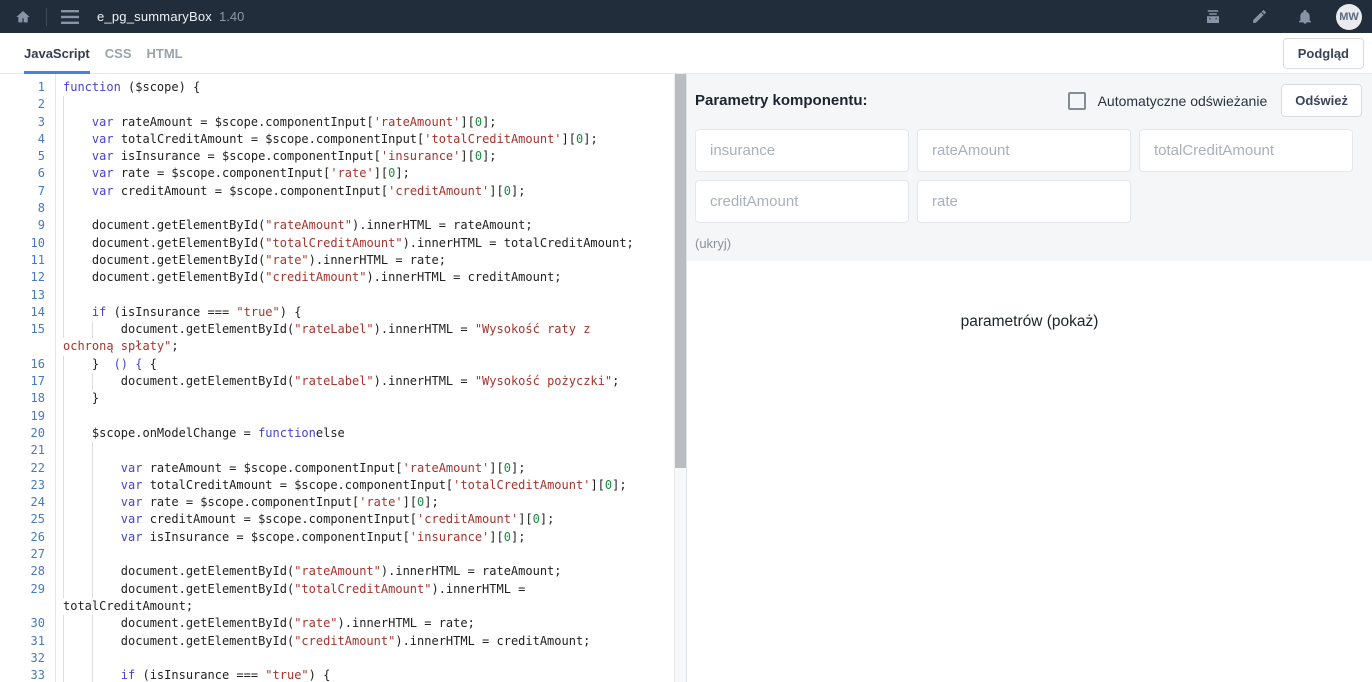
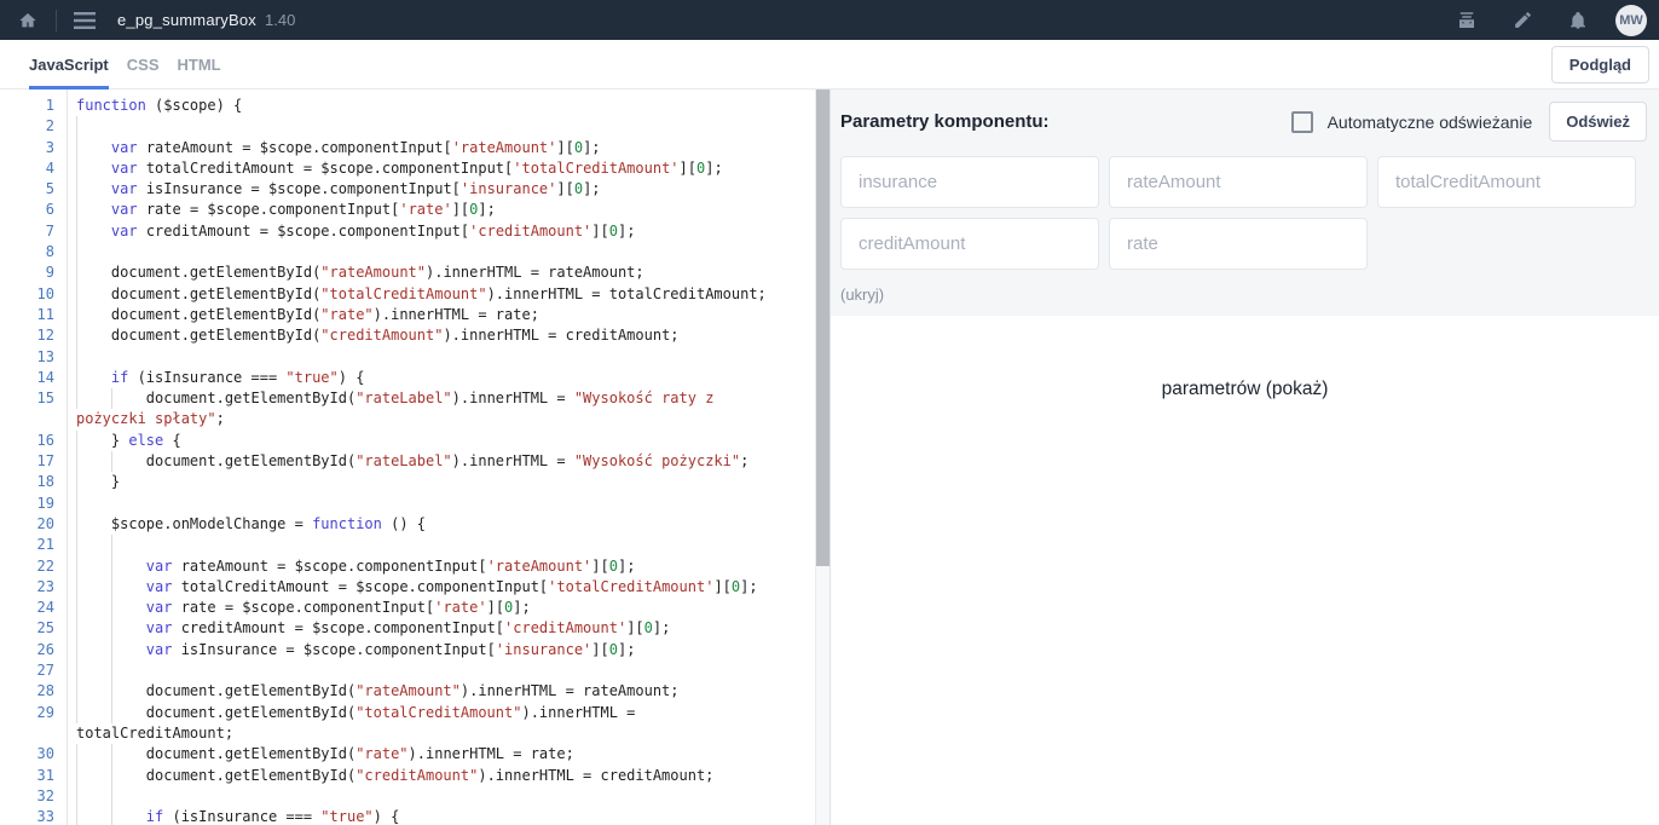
  e_pg_summaryBox
  1.40
  MW
  JavaScript
  CSS
  HTML
  Podgląd
  1
  function ($scope) {
  2
  3
  var rateAmount = $scope.componentInput['rateAmount'][0];
  4
  var totalCreditAmount = $scope.componentInput['totalCreditAmount'][0];
  5
  var isInsurance = $scope.componentInput['insurance'][0];
  6
  var rate = $scope.componentInput['rate'][0];
  7
  var creditAmount = $scope.componentInput['creditAmount'][0];
  8
  9
  document.getElementById("rateAmount").innerHTML = rateAmount;
  10
  document.getElementById("totalCreditAmount").innerHTML = totalCreditAmount;
  11
  document.getElementById("rate").innerHTML = rate;
  12
  document.getElementById("creditAmount").innerHTML = creditAmount;
  13
  14
  if (isInsurance === "true") {
  15
- document.getElementById("rateLabel").innerHTML = "Wysokość raty z ochroną spłaty";
+ document.getElementById("rateLabel").innerHTML = "Wysokość raty z pożyczki spłaty";
  16
- } () { {
+ } else {
  17
  document.getElementById("rateLabel").innerHTML = "Wysokość pożyczki";
  18
  }
  19
  20
- $scope.onModelChange = functionelse
+ $scope.onModelChange = function () {
  21
  22
  var rateAmount = $scope.componentInput['rateAmount'][0];
  23
  var totalCreditAmount = $scope.componentInput['totalCreditAmount'][0];
  24
  var rate = $scope.componentInput['rate'][0];
  25
  var creditAmount = $scope.componentInput['creditAmount'][0];
  26
  var isInsurance = $scope.componentInput['insurance'][0];
  27
  28
  document.getElementById("rateAmount").innerHTML = rateAmount;
  29
  document.getElementById("totalCreditAmount").innerHTML = totalCreditAmount;
  30
  document.getElementById("rate").innerHTML = rate;
  31
  document.getElementById("creditAmount").innerHTML = creditAmount;
  32
  33
  if (isInsurance === "true") {
  Parametry komponentu:
  Automatyczne odświeżanie
  Odśwież
  insurance
  rateAmount
  totalCreditAmount
  creditAmount
  rate
  (ukryj)
  parametrów (pokaż)
